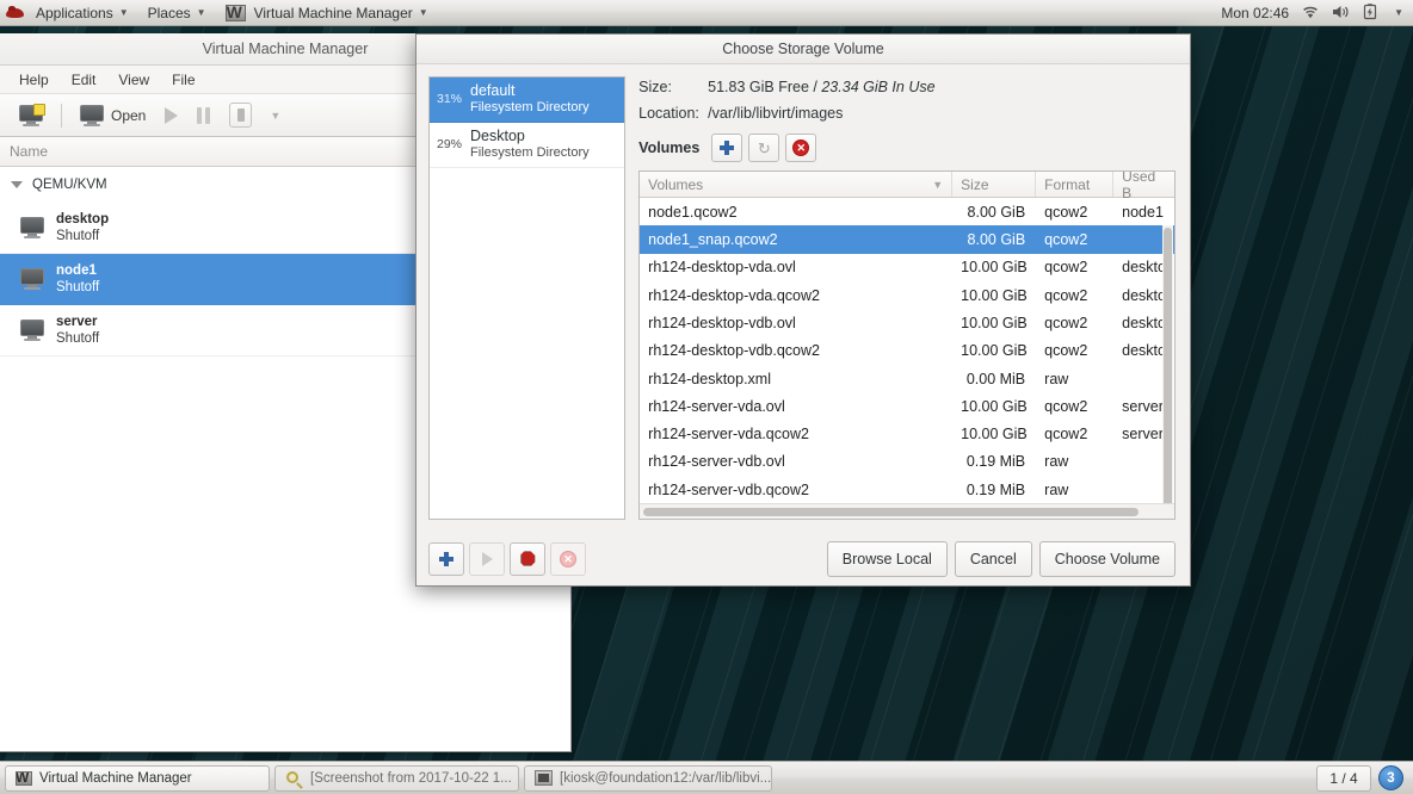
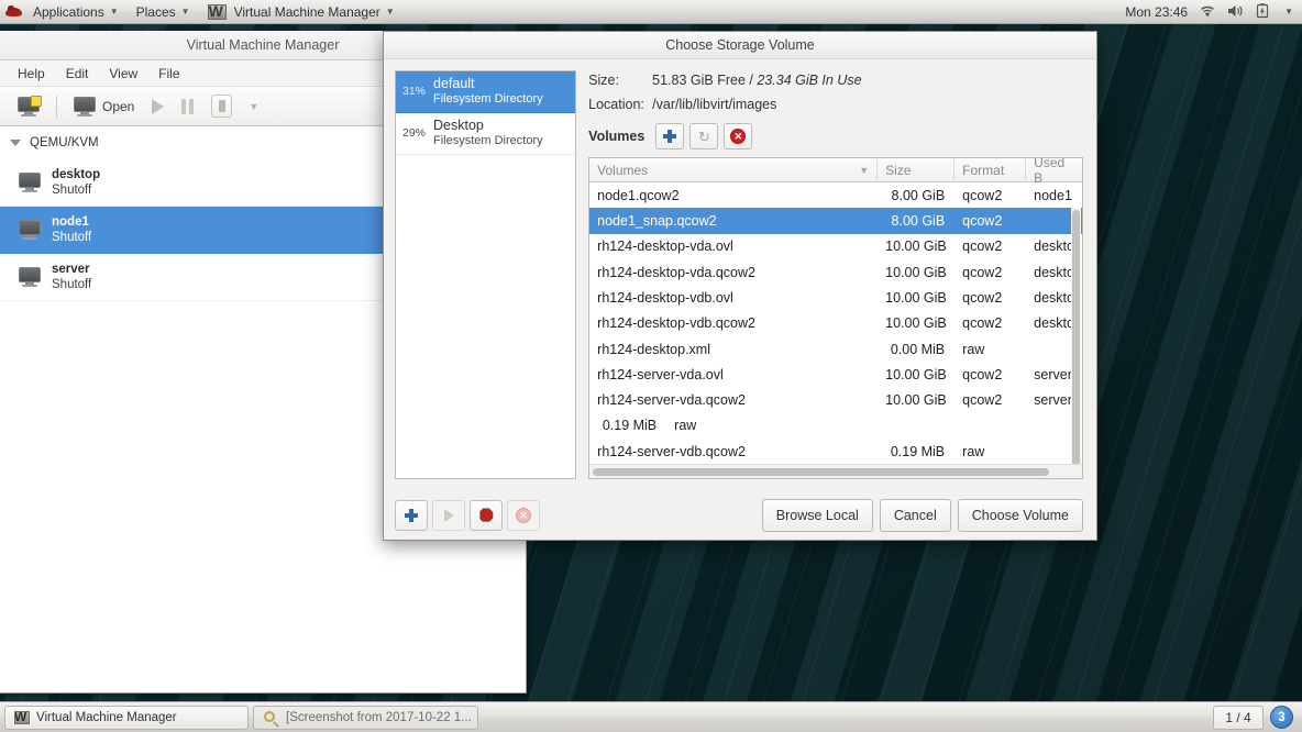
  Applications
  ▼
  Places
  ▼
  Virtual Machine Manager
  ▼
- Mon 02:46
+ Mon 23:46
  ▼
  Virtual Machine Manager
  Help
  Edit
  View
  File
  Open
  ▼
- Name
  QEMU/KVM
  desktop
  Shutoff
  node1
  Shutoff
  server
  Shutoff
  Choose Storage Volume
  31%
  default
  Filesystem Directory
  29%
  Desktop
  Filesystem Directory
  Size:
  51.83 GiB Free / 23.34 GiB In Use
  Location:
  /var/lib/libvirt/images
  Volumes
  ↻
  ✕
  Volumes
  ▼
  Size
  Format
  Used B
  node1.qcow2
  8.00 GiB
  qcow2
  node1
  node1_snap.qcow2
  8.00 GiB
  qcow2
  rh124-desktop-vda.ovl
  10.00 GiB
  qcow2
  deskt
  rh124-desktop-vda.qcow2
  10.00 GiB
  qcow2
  deskt
  rh124-desktop-vdb.ovl
  10.00 GiB
  qcow2
  deskt
  rh124-desktop-vdb.qcow2
  10.00 GiB
  qcow2
  deskt
  rh124-desktop.xml
  0.00 MiB
  raw
  rh124-server-vda.ovl
  10.00 GiB
  qcow2
  server
  rh124-server-vda.qcow2
  10.00 GiB
  qcow2
  server
- rh124-server-vdb.ovl
  0.19 MiB
  raw
  rh124-server-vdb.qcow2
  0.19 MiB
  raw
  ✕
  Browse Local
  Cancel
  Choose Volume
  Virtual Machine Manager
  [Screenshot from 2017-10-22 1...
- [kiosk@foundation12:/var/lib/libvi...
  1 / 4
  3
